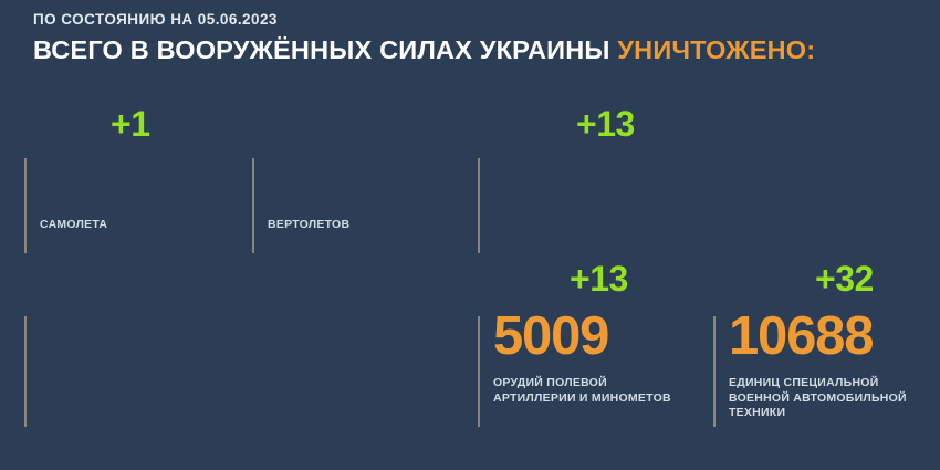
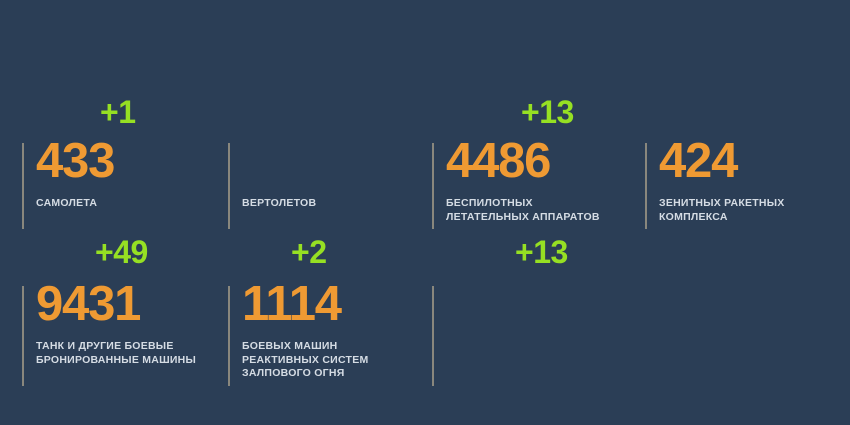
- ПО СОСТОЯНИЮ НА 05.06.2023
- ВСЕГО В ВООРУЖЁННЫХ СИЛАХ УКРАИНЫ УНИЧТОЖЕНО:
  +1
+ 433
  САМОЛЕТА
  ВЕРТОЛЕТОВ
  +13
+ 4486
+ БЕСПИЛОТНЫХ
+ ЛЕТАТЕЛЬНЫХ АППАРАТОВ
+ 424
+ ЗЕНИТНЫХ РАКЕТНЫХ
+ КОМПЛЕКСА
+ +49
+ 9431
+ ТАНК И ДРУГИЕ БОЕВЫЕ
+ БРОНИРОВАННЫЕ МАШИНЫ
+ +2
+ 1114
+ БОЕВЫХ МАШИН
+ РЕАКТИВНЫХ СИСТЕМ
+ ЗАЛПОВОГО ОГНЯ
  +13
- 5009
- ОРУДИЙ ПОЛЕВОЙ
- АРТИЛЛЕРИИ И МИНОМЕТОВ
- +32
- 10688
- ЕДИНИЦ СПЕЦИАЛЬНОЙ
- ВОЕННОЙ АВТОМОБИЛЬНОЙ
- ТЕХНИКИ
